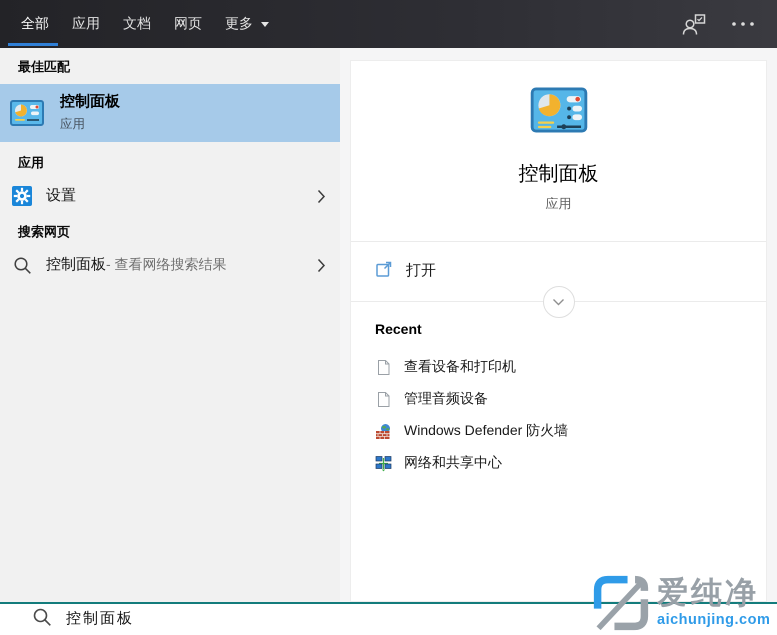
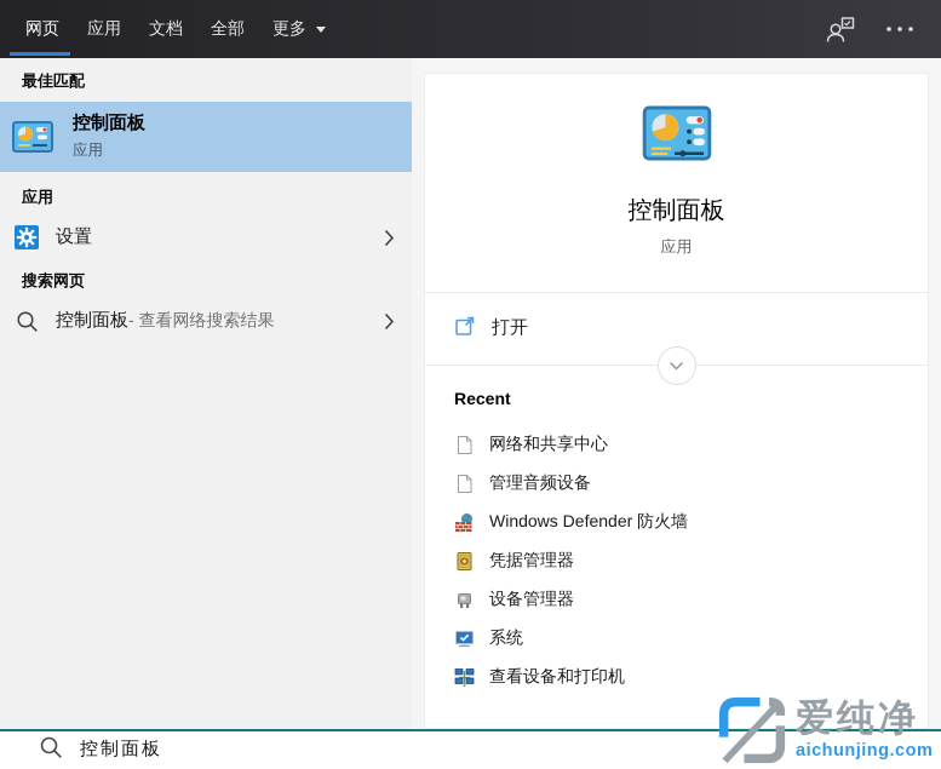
- 全部
+ 网页
  应用
  文档
- 网页
+ 全部
  更多
  最佳匹配
  控制面板
  应用
  应用
  设置
  搜索网页
  控制面板
  - 查看网络搜索结果
  控制面板
  应用
  打开
  Recent
- 查看设备和打印机
+ 网络和共享中心
  管理音频设备
  Windows Defender 防火墙
+ 凭据管理器
+ 设备管理器
+ 系统
- 网络和共享中心
+ 查看设备和打印机
  控制面板
  爱纯净
  aichunjing.com
